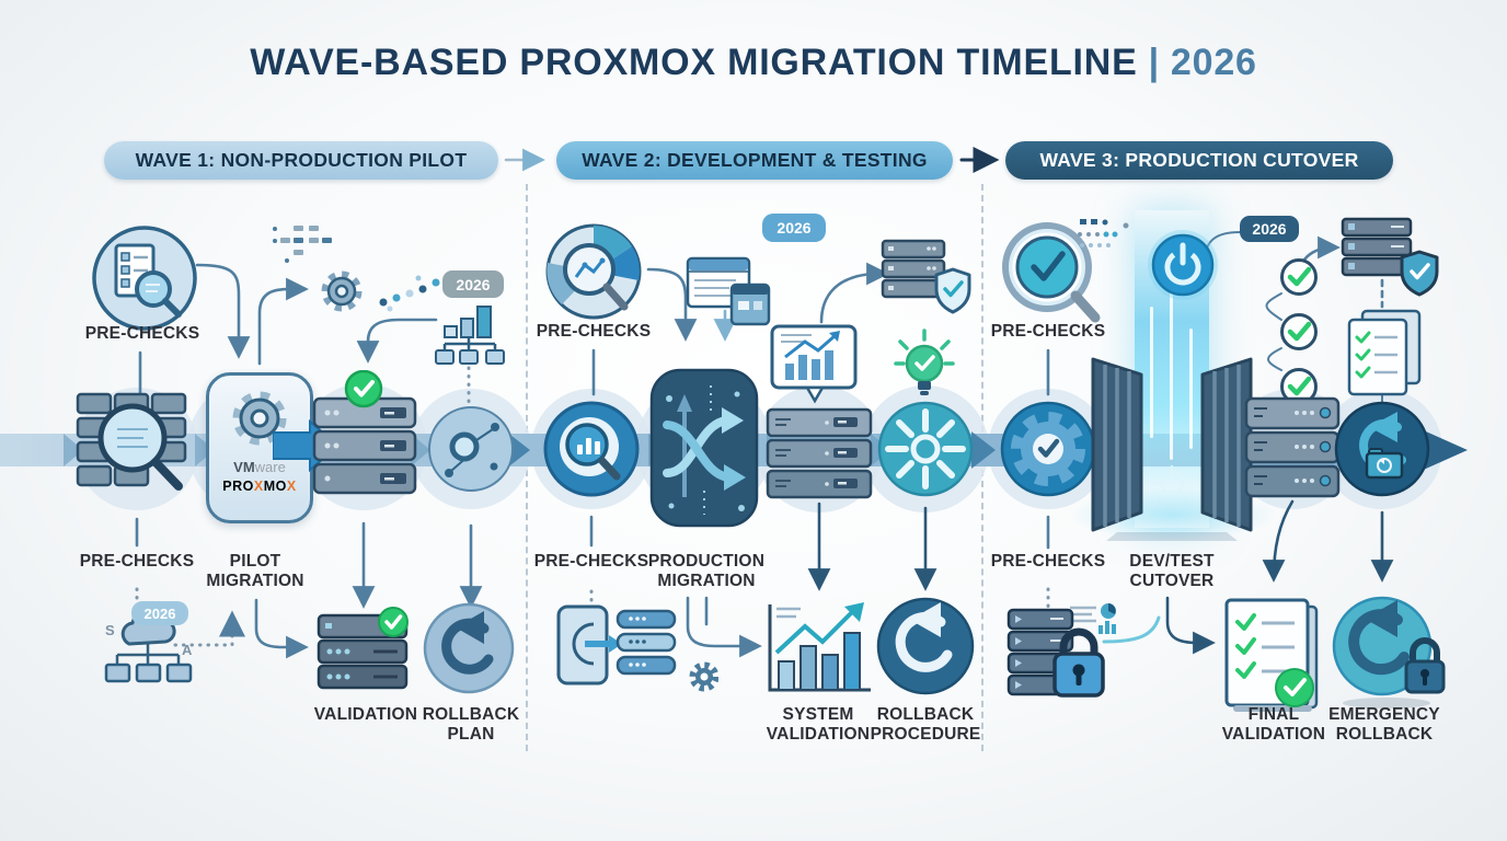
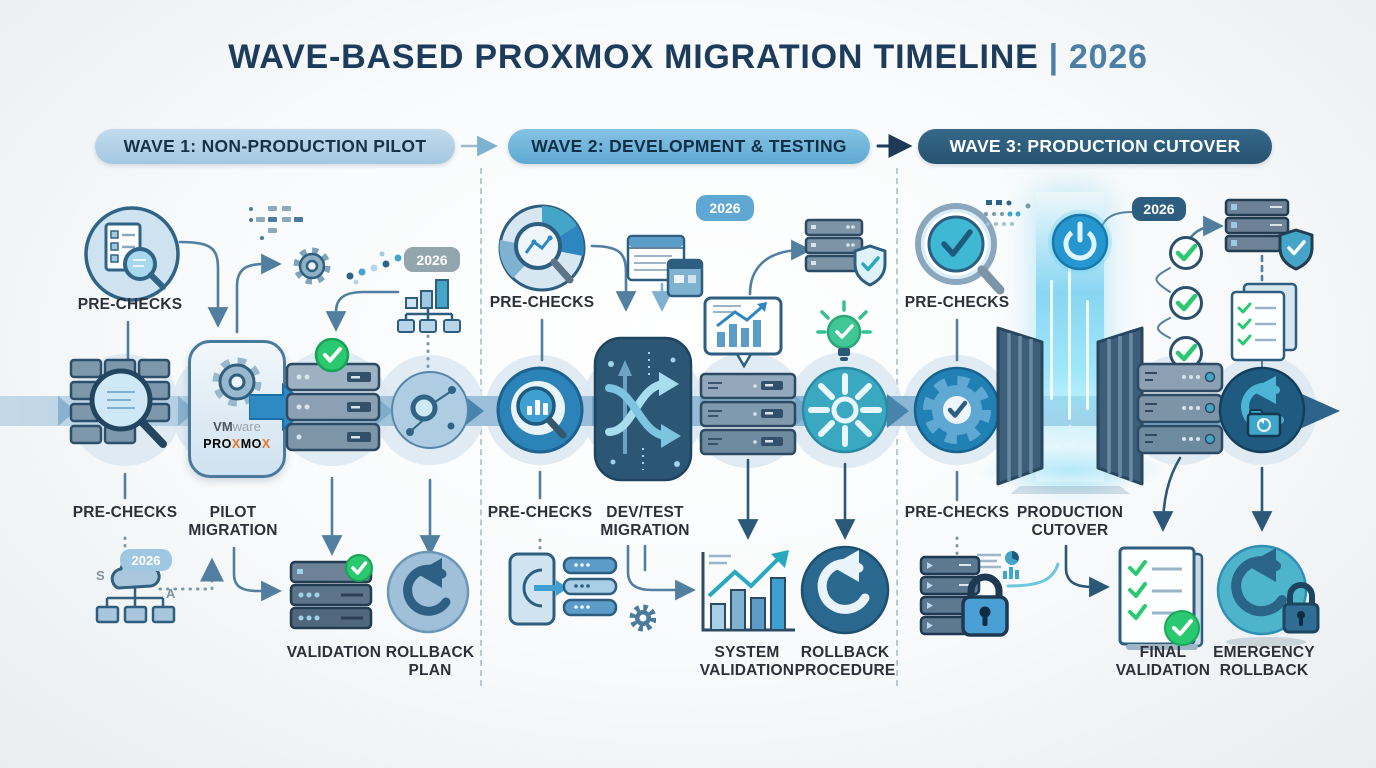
  WAVE-BASED PROXMOX MIGRATION TIMELINE | 2026
  WAVE 1: NON-PRODUCTION PILOT
  WAVE 2: DEVELOPMENT & TESTING
  WAVE 3: PRODUCTION CUTOVER
  2026
  VMware
  PROXMOX
  2026
  S
  A
  2026
  2026
  PRE-CHECKS
  PRE-CHECKS
  PILOT
  MIGRATION
  VALIDATION
  ROLLBACK
  PLAN
  PRE-CHECKS
  PRE-CHECKS
- PRODUCTION
+ DEV/TEST
  MIGRATION
  SYSTEM
  VALIDATION
  ROLLBACK
  PROCEDURE
  PRE-CHECKS
  PRE-CHECKS
- DEV/TEST
+ PRODUCTION
  CUTOVER
  FINAL
  VALIDATION
  EMERGENCY
  ROLLBACK
